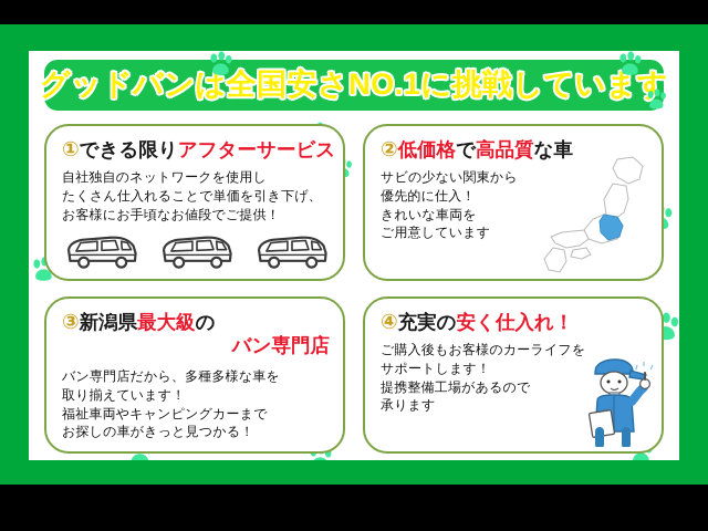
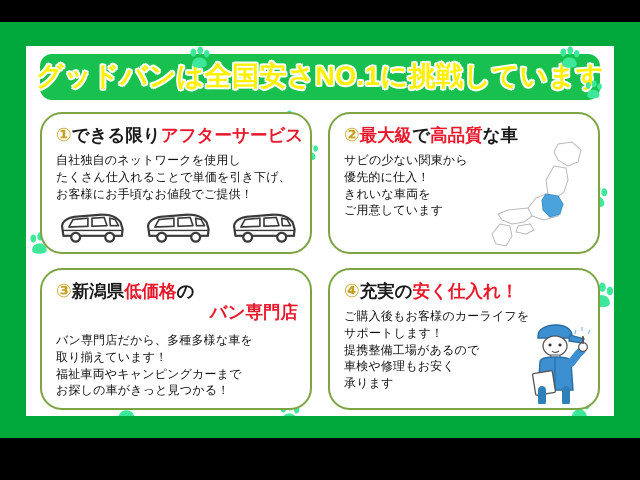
  グッドバンは全国安さNO.1に挑戦しています
  ①できる限りアフターサービス
  自社独自のネットワークを使用し
  たくさん仕入れることで単価を引き下げ、
  お客様にお手頃なお値段でご提供！
- ②低価格で高品質な車
+ ②最大級で高品質な車
  サビの少ない関東から
  優先的に仕入！
  きれいな車両を
  ご用意しています
- ③新潟県最大級の
+ ③新潟県低価格の
  バン専門店
  バン専門店だから、多種多様な車を
  取り揃えています！
  福祉車両やキャンピングカーまで
  お探しの車がきっと見つかる！
  ④充実の安く仕入れ！
  ご購入後もお客様のカーライフを
  サポートします！
  提携整備工場があるので
+ 車検や修理もお安く
  承ります
